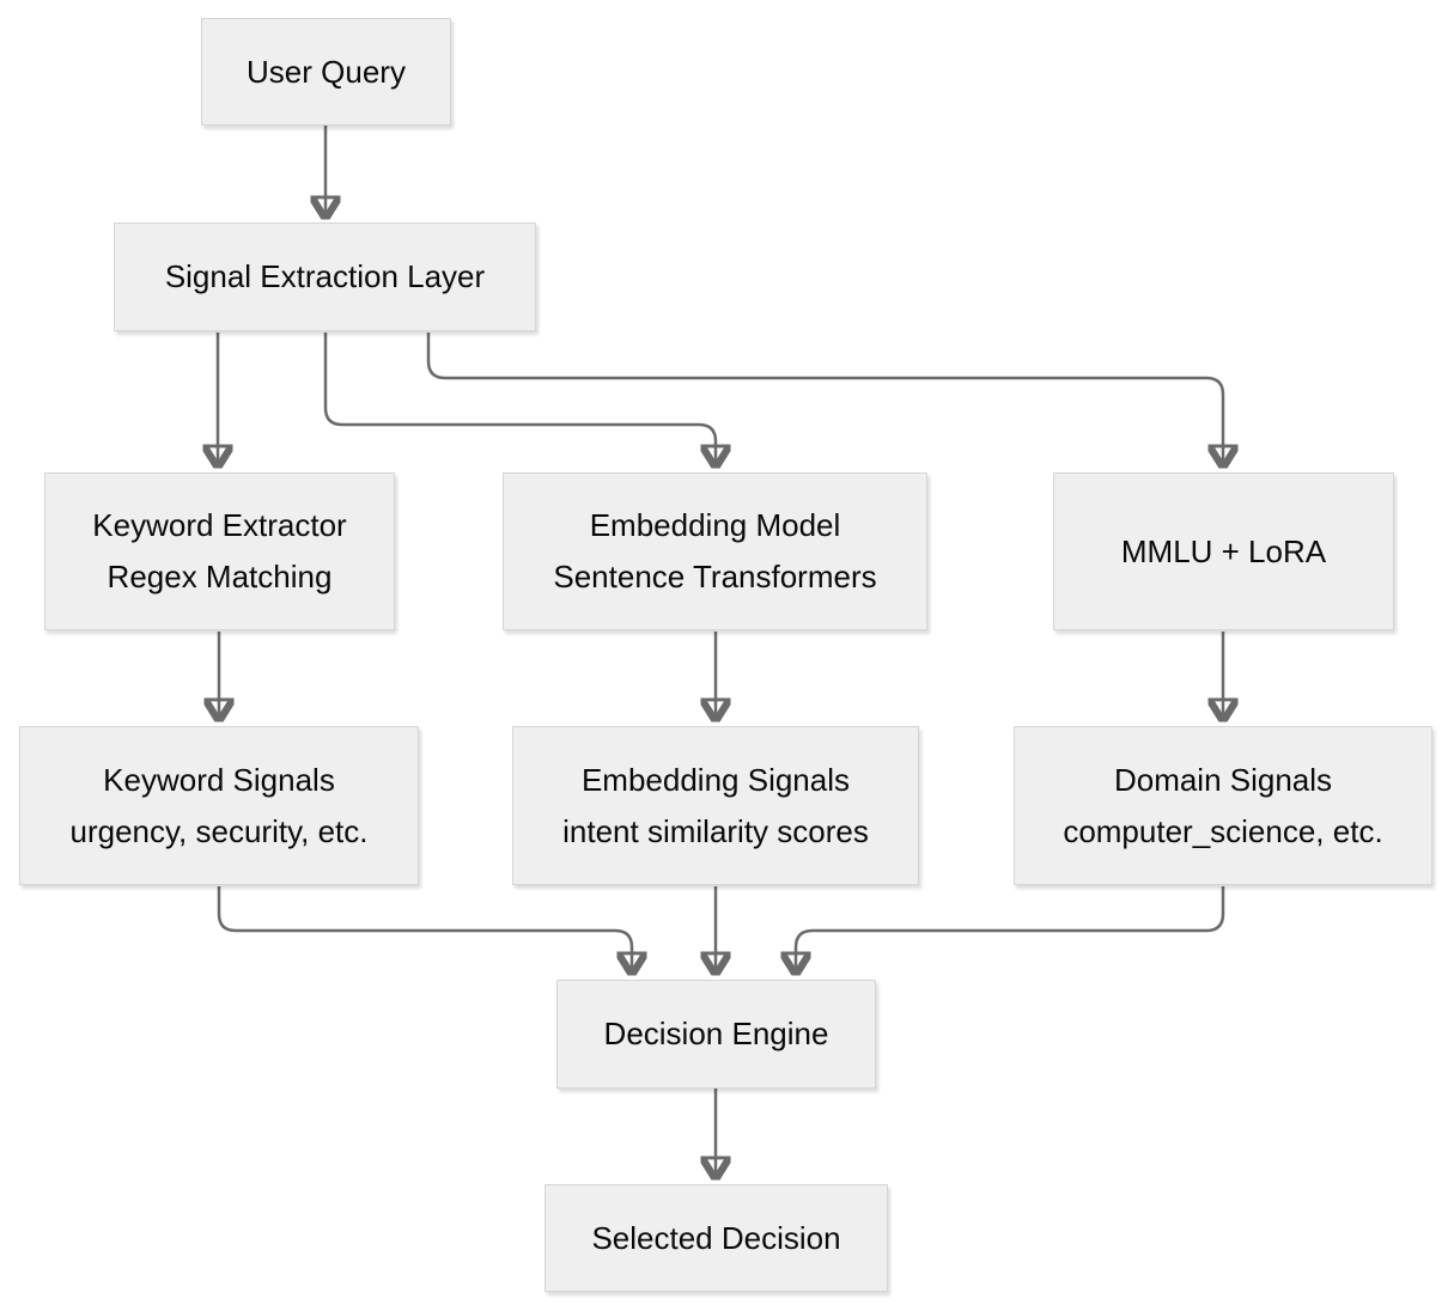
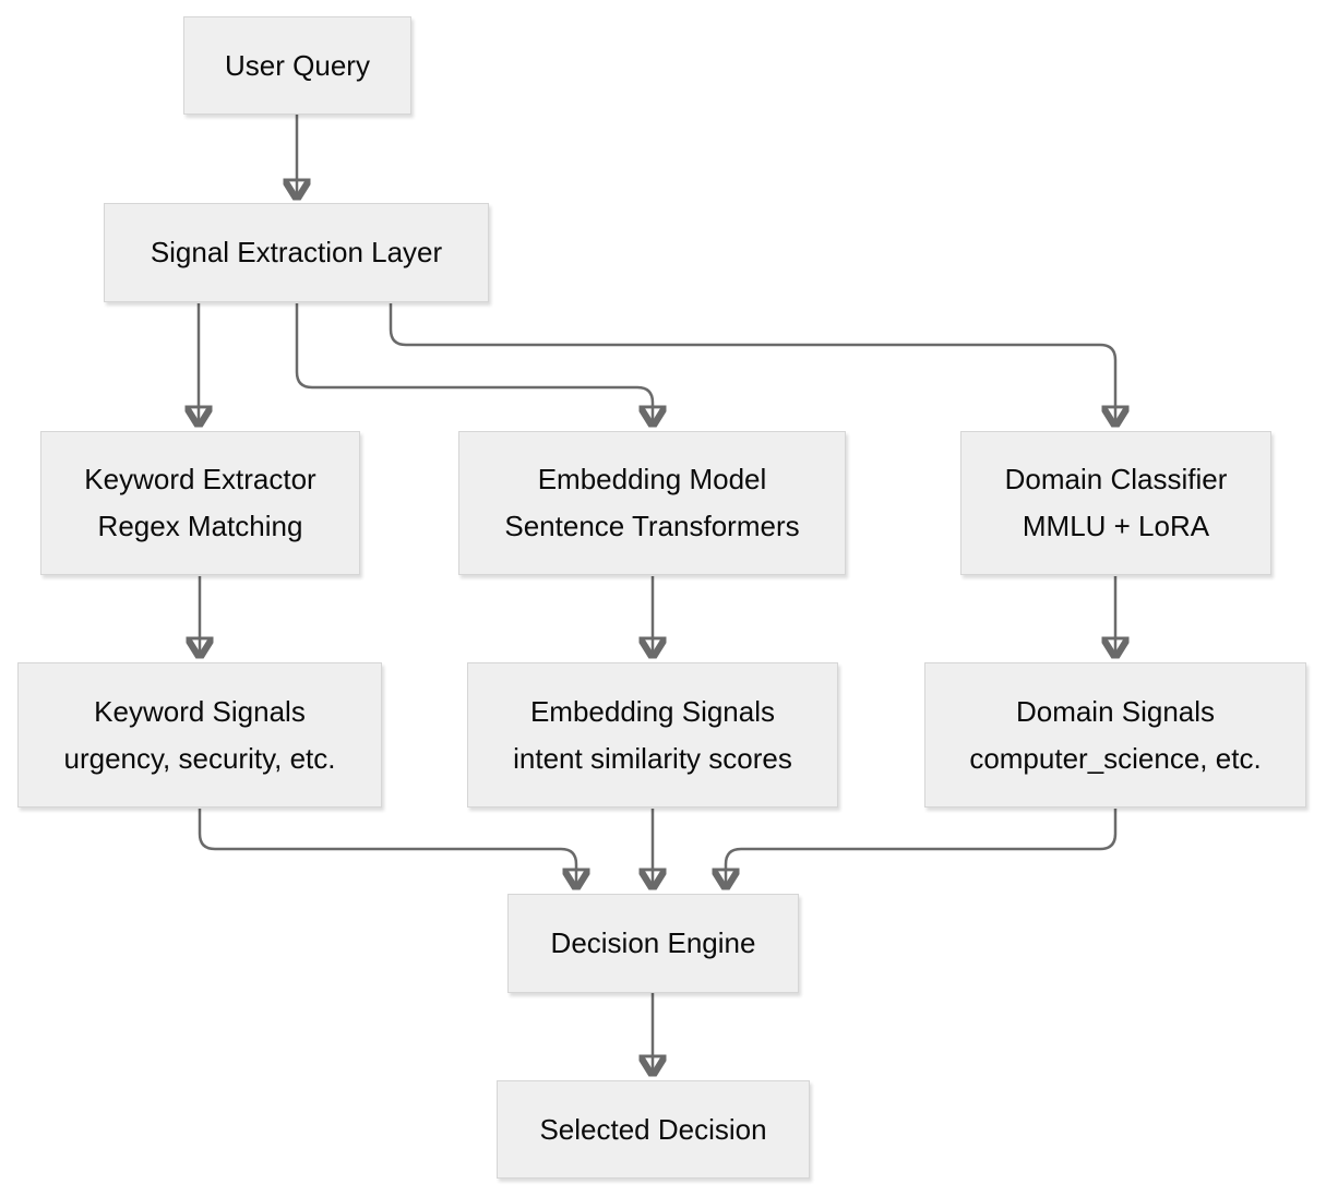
  User Query
  Signal Extraction Layer
  Keyword Extractor
  Regex Matching
  Embedding Model
  Sentence Transformers
+ Domain Classifier
  MMLU + LoRA
  Keyword Signals
  urgency, security, etc.
  Embedding Signals
  intent similarity scores
  Domain Signals
  computer_science, etc.
  Decision Engine
  Selected Decision
